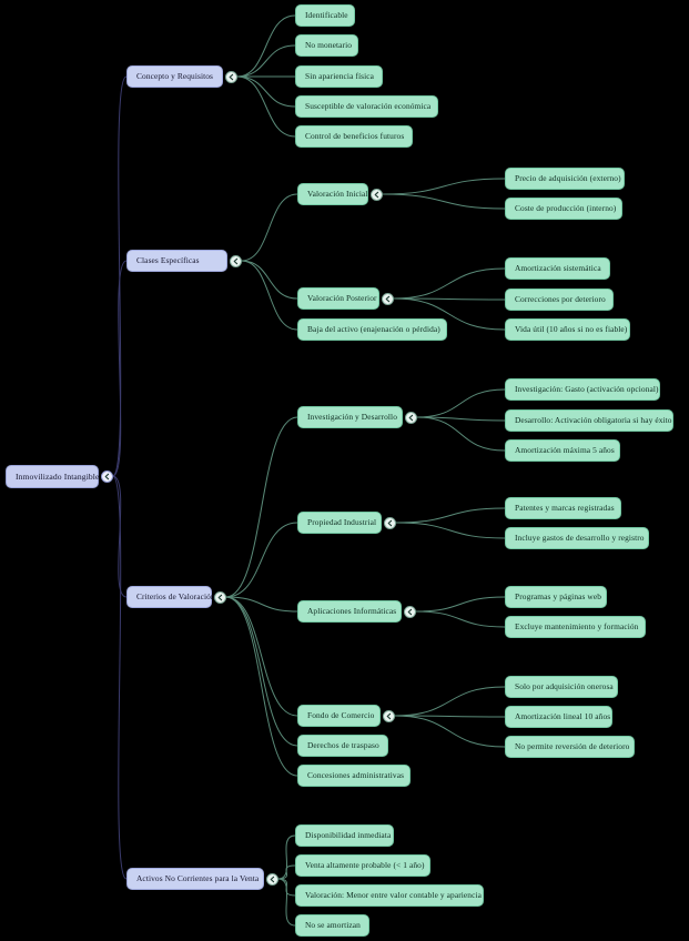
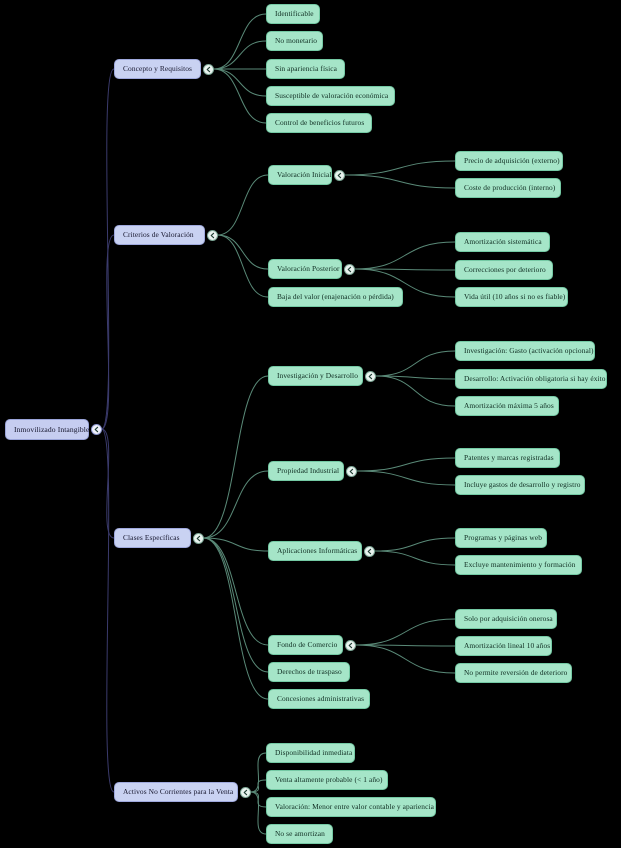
  Inmovilizado Intangible
  Concepto y Requisitos
  Identificable
  No monetario
  Sin apariencia física
  Susceptible de valoración económica
  Control de beneficios futuros
- Clases Específicas
+ Criterios de Valoración
  Valoración Inicial
  Precio de adquisición (externo)
  Coste de producción (interno)
  Valoración Posterior
  Amortización sistemática
  Correcciones por deterioro
  Vida útil (10 años si no es fiable)
- Baja del activo (enajenación o pérdida)
+ Baja del valor (enajenación o pérdida)
- Criterios de Valoración
+ Clases Específicas
  Investigación y Desarrollo
  Investigación: Gasto (activación opcional)
  Desarrollo: Activación obligatoria si hay éxito
  Amortización máxima 5 años
  Propiedad Industrial
  Patentes y marcas registradas
  Incluye gastos de desarrollo y registro
  Aplicaciones Informáticas
  Programas y páginas web
  Excluye mantenimiento y formación
  Fondo de Comercio
  Solo por adquisición onerosa
  Amortización lineal 10 años
  No permite reversión de deterioro
  Derechos de traspaso
  Concesiones administrativas
  Activos No Corrientes para la Venta
  Disponibilidad inmediata
  Venta altamente probable (< 1 año)
  Valoración: Menor entre valor contable y apariencia
  No se amortizan
